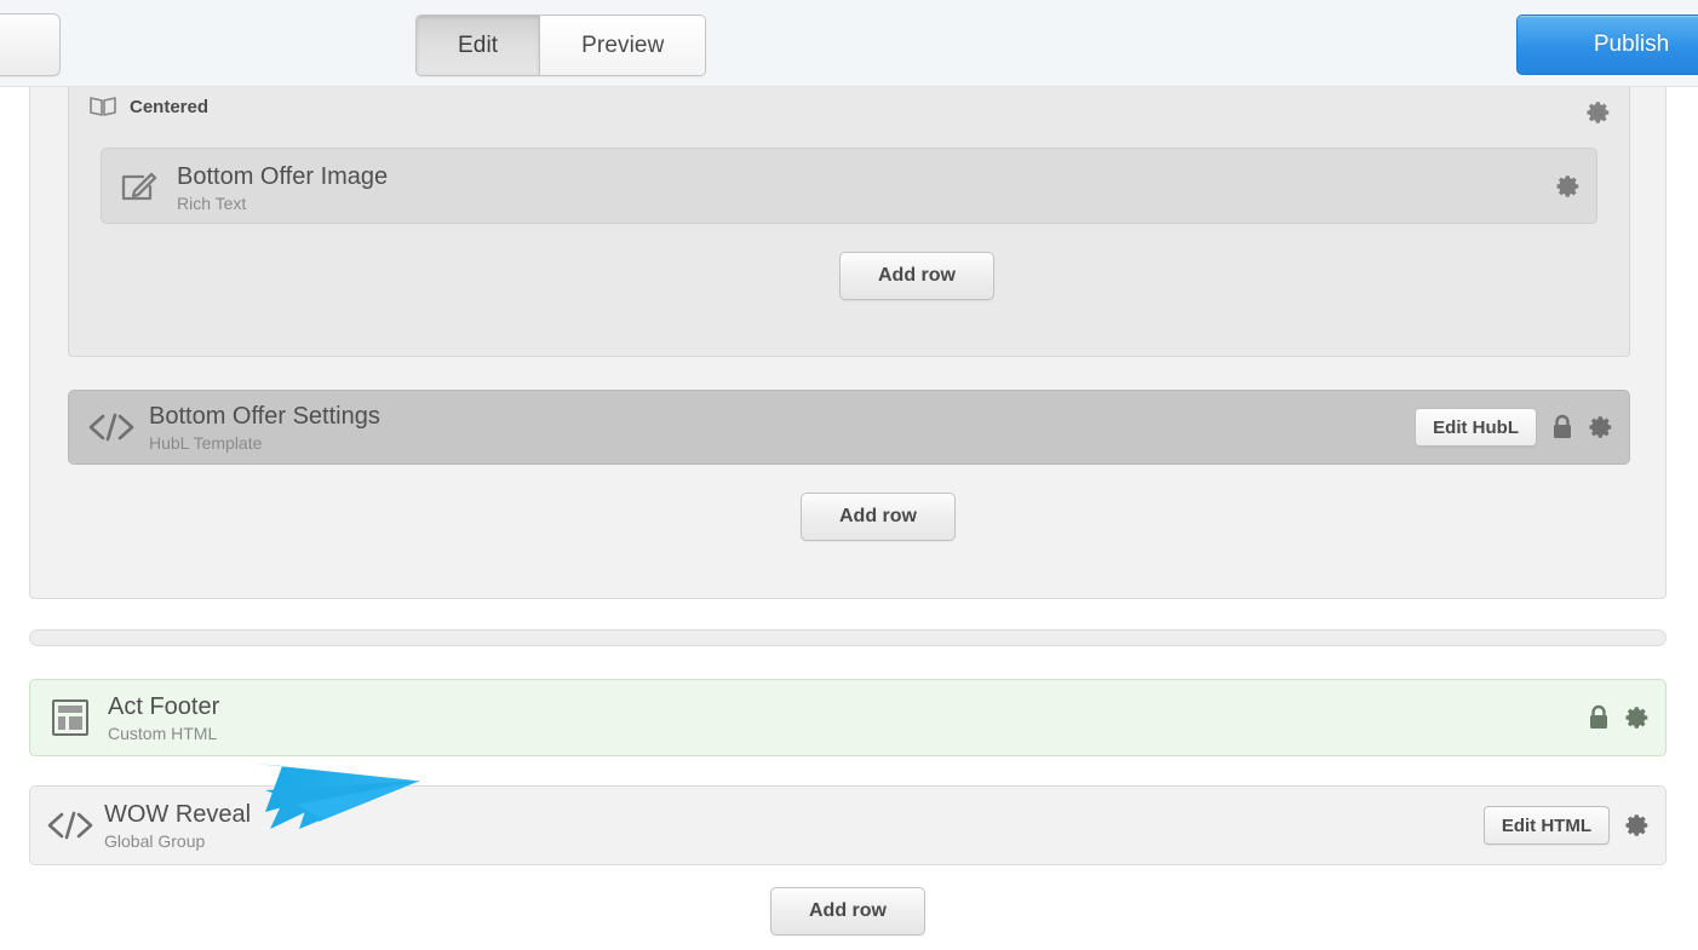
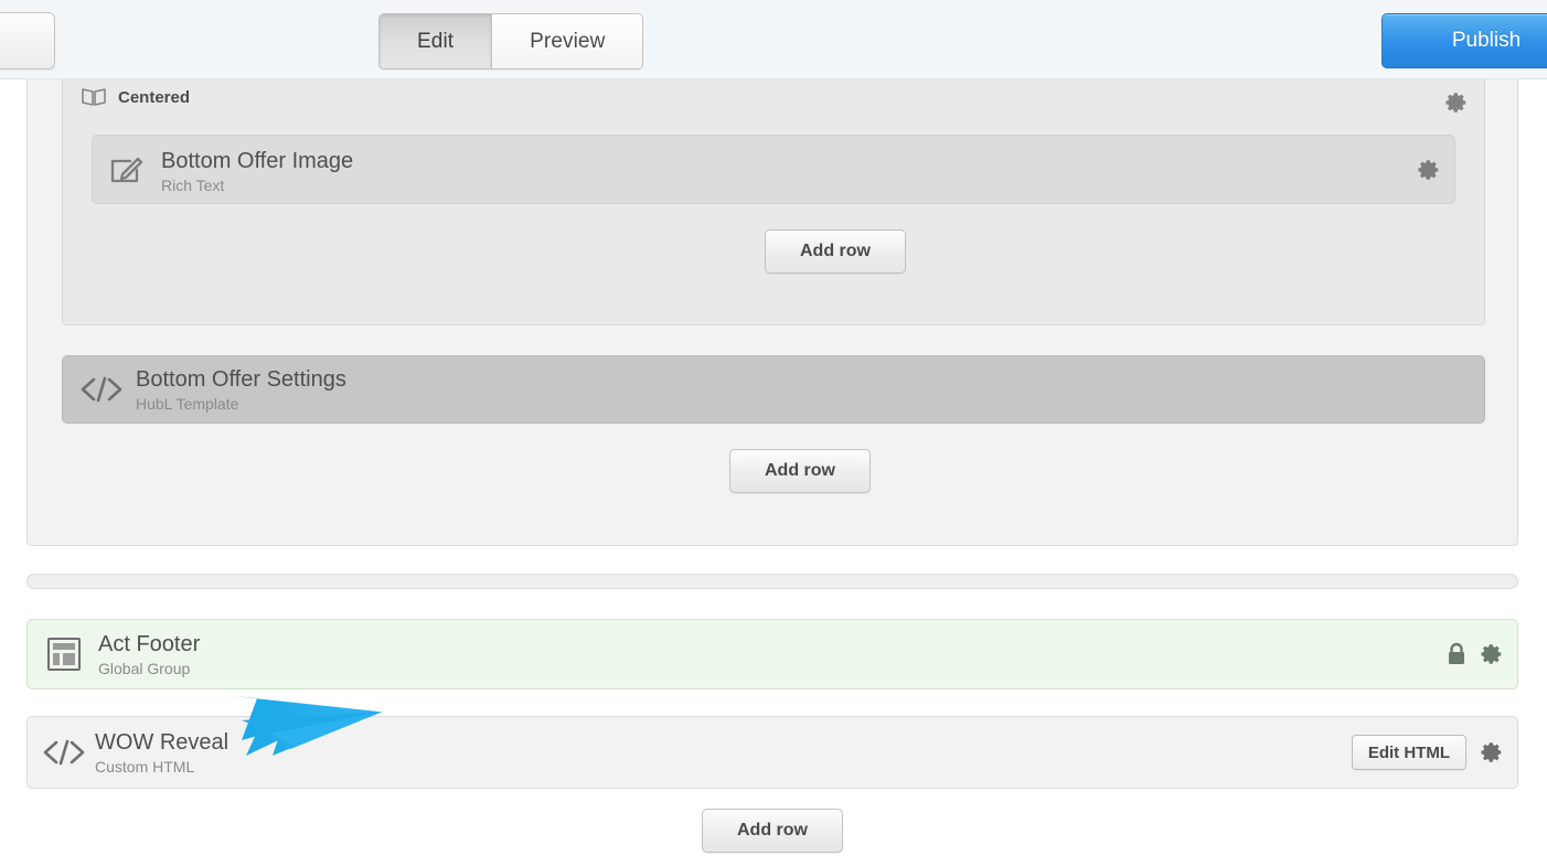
  Edit
  Preview
  Publish
  Centered
  Bottom Offer Image
  Rich Text
  Add row
  Bottom Offer Settings
  HubL Template
- Edit HubL
  Add row
  Act Footer
- Custom HTML
+ Global Group
  WOW Reveal
- Global Group
+ Custom HTML
  Edit HTML
  Add row
